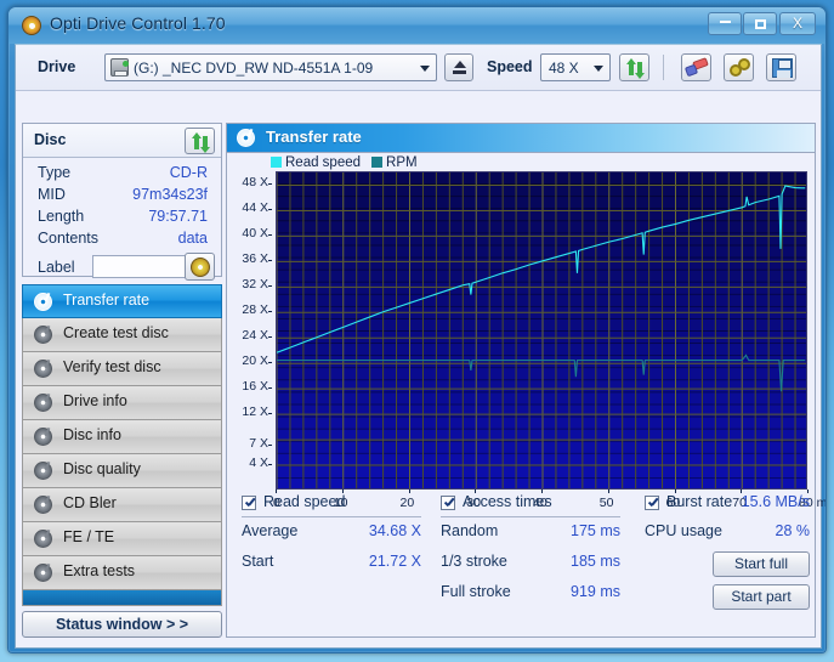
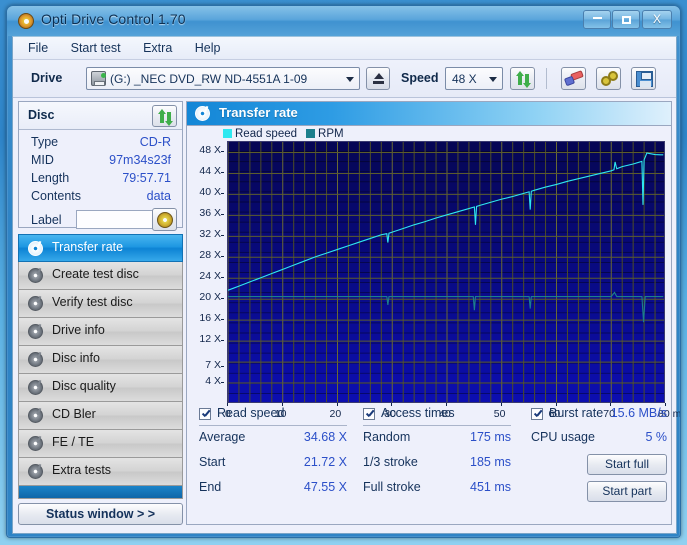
  Opti Drive Control 1.70
  X
+ File Start test Extra Help
  Drive
  (G:) _NEC DVD_RW ND-4551A 1-09
  Speed
  48 X
  Disc
  Type
  CD-R
  MID
  97m34s23f
  Length
  79:57.71
  Contents
  data
  Label
  Transfer rate
  Create test disc
  Verify test disc
  Drive info
  Disc info
  Disc quality
  CD Bler
  FE / TE
  Extra tests
  Status window > >
  Transfer rate
  Read speed RPM
  4 X
  7 X
  12 X
  16 X
  20 X
  24 X
  28 X
  32 X
  36 X
  40 X
  44 X
  48 X
  0
  10
  20
  30
  40
  50
  60
  70
  Read speed
  Average
  34.68 X
  Start
  21.72 X
+ End
+ 47.55 X
  Access times
  Random
  175 ms
  1/3 stroke
  185 ms
  Full stroke
- 919 ms
+ 451 ms
  Burst rate
  15.6 MB/s
  CPU usage
- 28 %
+ 5 %
  Start full
  Start part
